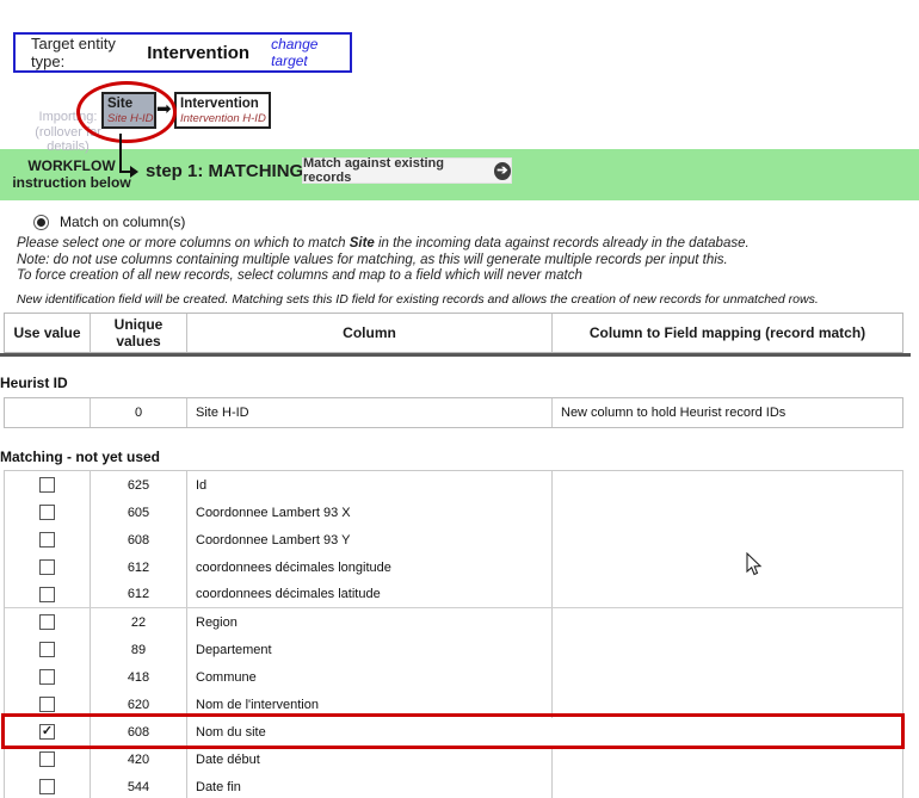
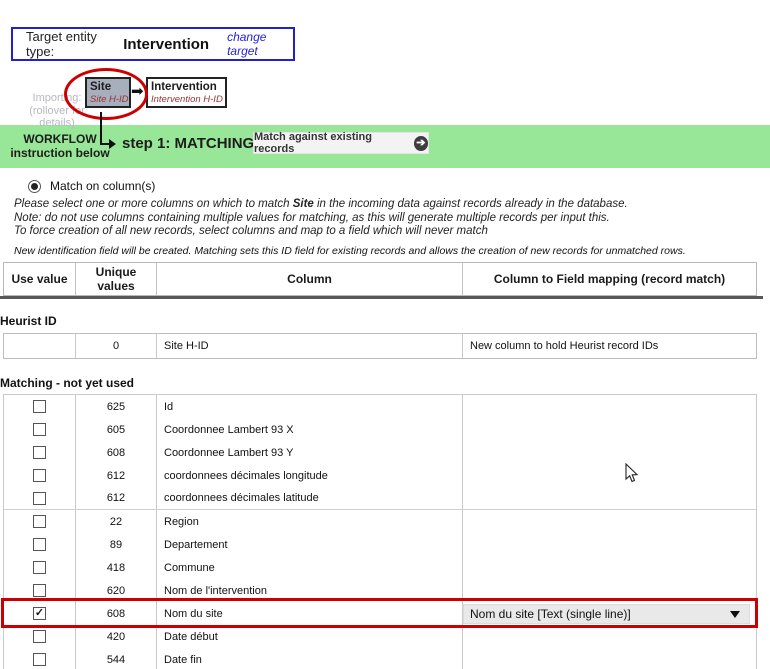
  Target entity type:
  Intervention
  change target
  Importing:
  (rollover for
  details)
  WORKFLOW
  instruction below
  step 1: MATCHING
  Match against existing records
  ➔
  Site
  Site H-ID
  ➡
  Intervention
  Intervention H-ID
  Match on column(s)
  Please select one or more columns on which to match Site in the incoming data against records already in the database.
  Note: do not use columns containing multiple values for matching, as this will generate multiple records per input this.
  To force creation of all new records, select columns and map to a field which will never match
  New identification field will be created. Matching sets this ID field for existing records and allows the creation of new records for unmatched rows.
  Use value
  Unique values
  Column
  Column to Field mapping (record match)
  Heurist ID
  0
  Site H-ID
  New column to hold Heurist record IDs
  Matching - not yet used
  625
  Id
  605
  Coordonnee Lambert 93 X
  608
  Coordonnee Lambert 93 Y
  612
  coordonnees décimales longitude
  612
  coordonnees décimales latitude
  22
  Region
  89
  Departement
  418
  Commune
  620
  Nom de l'intervention
  608
  Nom du site
+ Nom du site [Text (single line)]
  420
  Date début
  544
  Date fin
